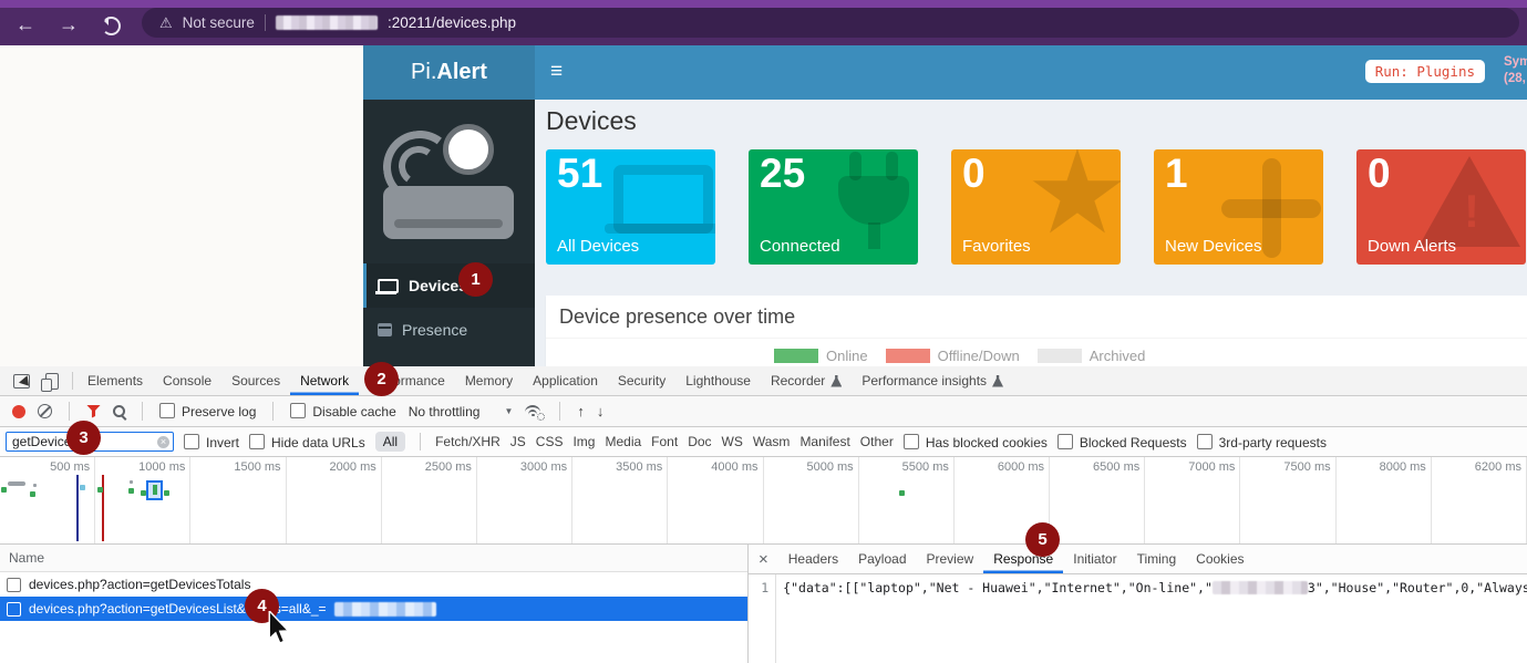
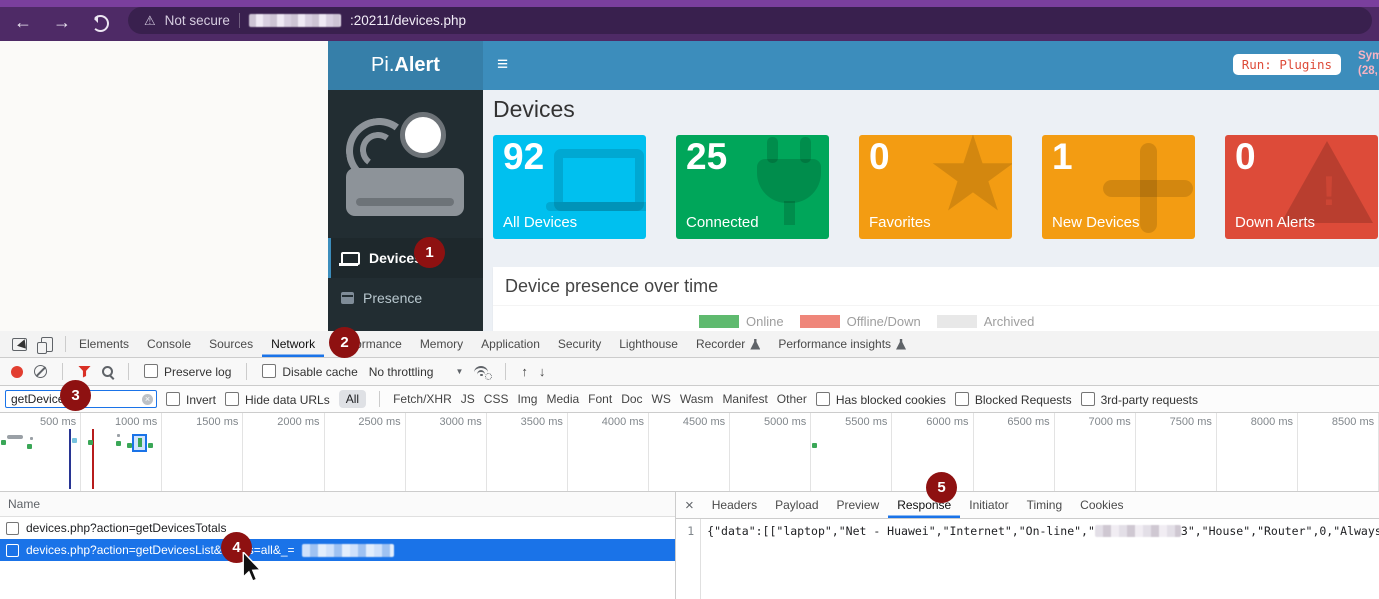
  ←
  →
  ⚠
  Not secure
  :20211/devices.php
  Pi.
  Alert
  Device
  Presence
  ≡
  Run: Plugins
  Sym
  (28,
  Devices
- 51
+ 92
  All Devices
  25
  Connected
  ★
  0
  Favorites
  1
  New Devices
  0
  Down Alerts
  Device presence over time
  Online
  Offline/Down
  Archived
  Elements
  Console
  Sources
  Network
  Memory
  Application
  Security
  Lighthouse
  Recorder
  Performance insights
  Preserve log
  Disable cache
  No throttling
  ▼
  ↑
  ↓
  getDevic
  ×
  Invert
  Hide data URLs
  All
  Fetch/XHR
  JS
  CSS
  Img
  Media
  Font
  Doc
  WS
  Wasm
  Manifest
  Other
  Has blocked cookies
  Blocked Requests
  3rd-party requests
  500 ms
  1000 ms
  1500 ms
  2000 ms
  2500 ms
  3000 ms
  3500 ms
  4000 ms
+ 4500 ms
  5000 ms
  5500 ms
  6000 ms
  6500 ms
  7000 ms
  7500 ms
  8000 ms
- 6200 ms
+ 8500 ms
  Name
  devices.php?action=getDevicesTotals
  devices.php?action=getDevicesList&=all&_=
  ×
  Headers
  Payload
  Preview
  Response
  Initiator
  Timing
  Cookies
  1
  {"data":[["laptop","Net - Huawei","Internet","On-line"," 3","House","Router",0,"Always
  1
  2
  3
  4
  5
